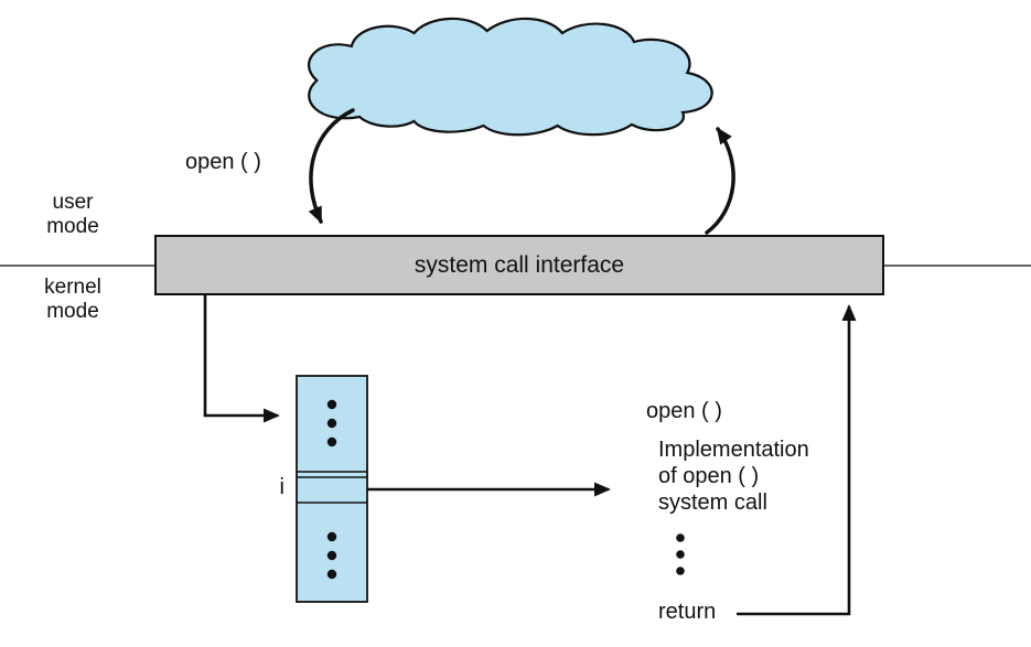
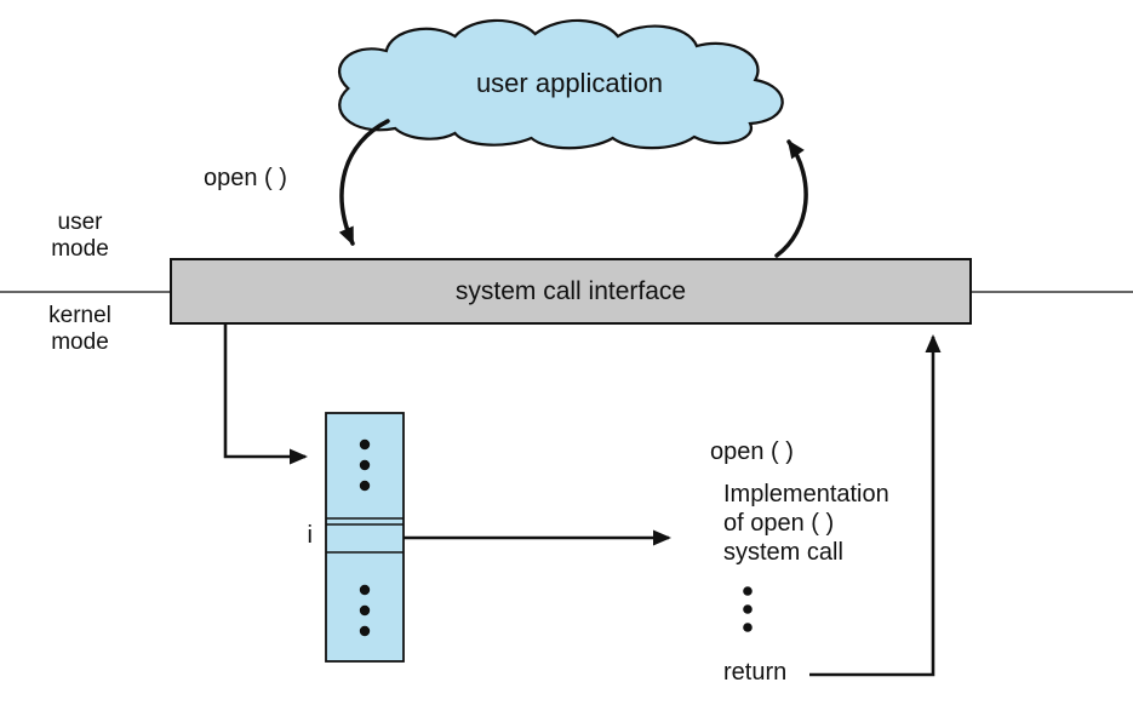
+ user application
  open ( )
  user
  mode
  kernel
  mode
  system call interface
  i
  open ( )
  Implementation
  of open ( )
  system call
  return
